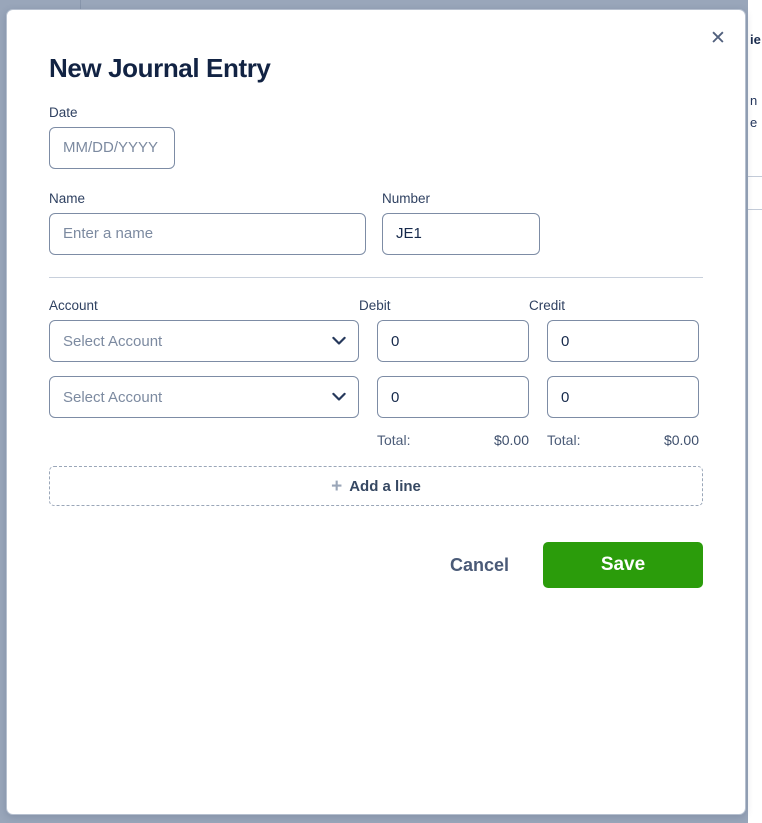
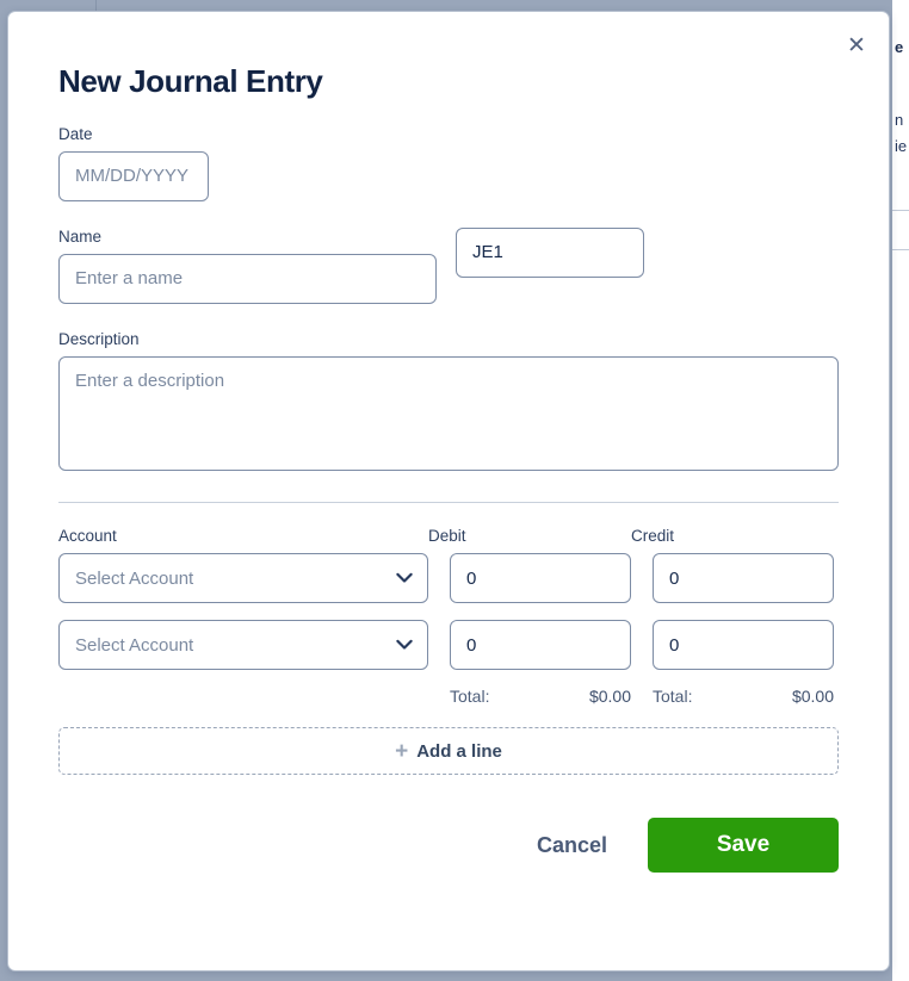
- ie
+ e
  n
- e
+ ie
  ✕
  New Journal Entry
  Date
  MM/DD/YYYY
  Name
  Enter a name
- Number
  JE1
+ Description
+ Enter a description
  Account
  Debit
  Credit
  Select Account
  0
  0
  Select Account
  0
  0
  Total:
  $0.00
  Total:
  $0.00
  +
  Add a line
  Cancel
  Save
